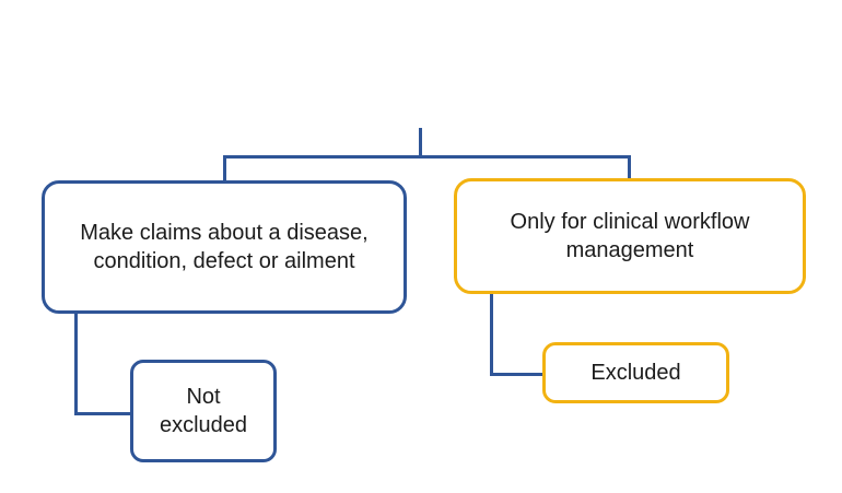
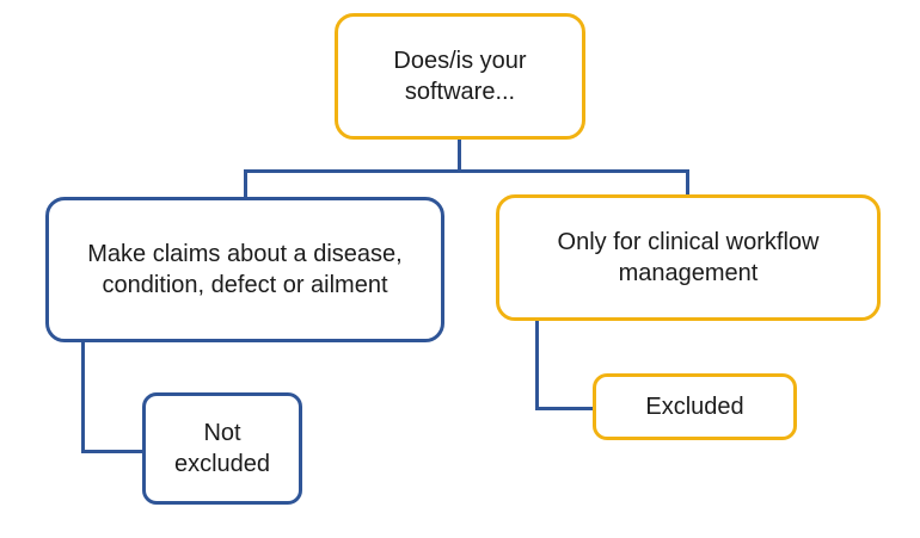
+ Does/is your
+ software...
  Make claims about a disease,
  condition, defect or ailment
  Only for clinical workflow
  management
  Not
  excluded
  Excluded
